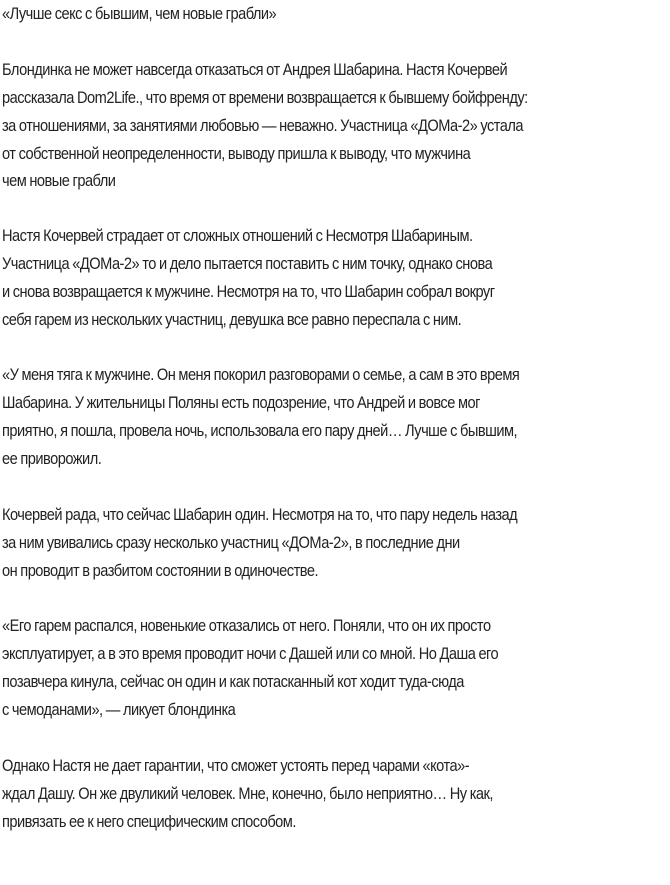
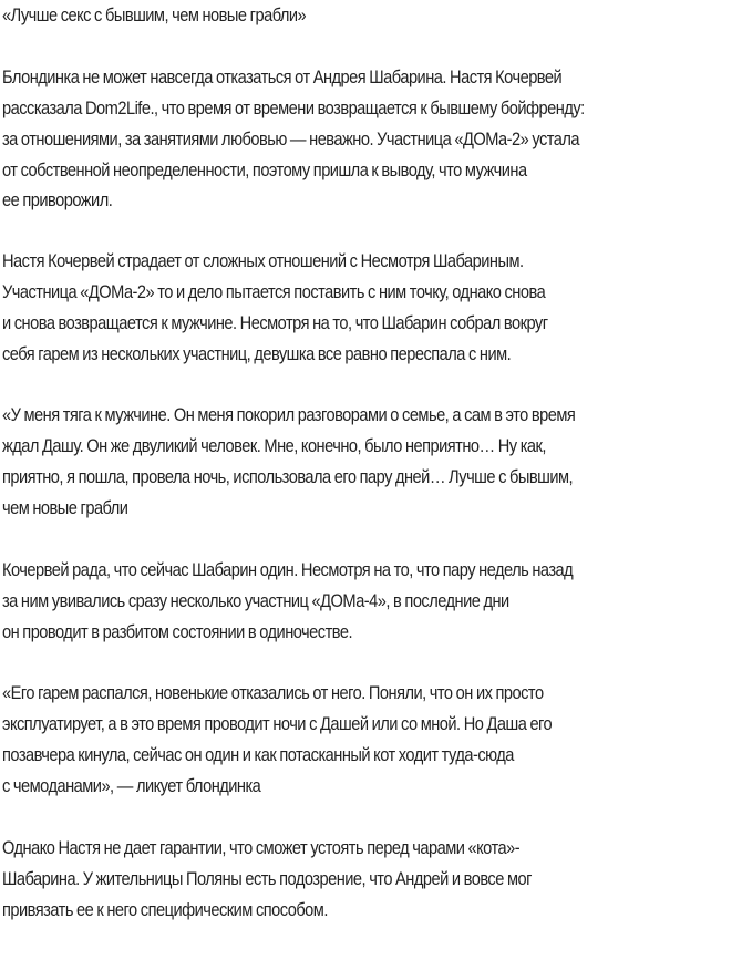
  «Лучше секс с бывшим, чем новые грабли»
  Блондинка не может навсегда отказаться от Андрея Шабарина. Настя Кочервей
  рассказала Dom2Life., что время от времени возвращается к бывшему бойфренду:
  за отношениями, за занятиями любовью — неважно. Участница «ДОМа-2» устала
- от собственной неопределенности, выводу пришла к выводу, что мужчина
+ от собственной неопределенности, поэтому пришла к выводу, что мужчина
- чем новые грабли
+ ее приворожил.
  Настя Кочервей страдает от сложных отношений с Несмотря Шабариным.
  Участница «ДОМа-2» то и дело пытается поставить с ним точку, однако снова
  и снова возвращается к мужчине. Несмотря на то, что Шабарин собрал вокруг
  себя гарем из нескольких участниц, девушка все равно переспала с ним.
  «У меня тяга к мужчине. Он меня покорил разговорами о семье, а сам в это время
- Шабарина. У жительницы Поляны есть подозрение, что Андрей и вовсе мог
+ ждал Дашу. Он же двуликий человек. Мне, конечно, было неприятно… Ну как,
  приятно, я пошла, провела ночь, использовала его пару дней… Лучше с бывшим,
- ее приворожил.
+ чем новые грабли
  Кочервей рада, что сейчас Шабарин один. Несмотря на то, что пару недель назад
- за ним увивались сразу несколько участниц «ДОМа-2», в последние дни
+ за ним увивались сразу несколько участниц «ДОМа-4», в последние дни
  он проводит в разбитом состоянии в одиночестве.
  «Его гарем распался, новенькие отказались от него. Поняли, что он их просто
  эксплуатирует, а в это время проводит ночи с Дашей или со мной. Но Даша его
  позавчера кинула, сейчас он один и как потасканный кот ходит туда-сюда
  с чемоданами», — ликует блондинка
  Однако Настя не дает гарантии, что сможет устоять перед чарами «кота»-
- ждал Дашу. Он же двуликий человек. Мне, конечно, было неприятно… Ну как,
+ Шабарина. У жительницы Поляны есть подозрение, что Андрей и вовсе мог
  привязать ее к него специфическим способом.
